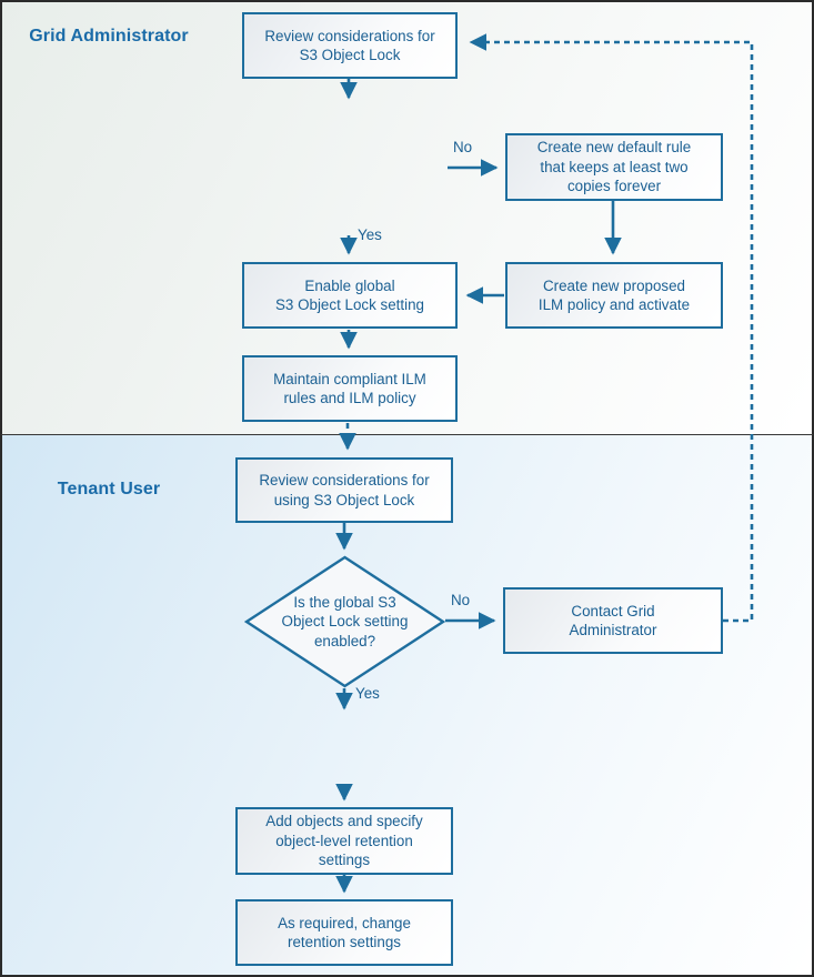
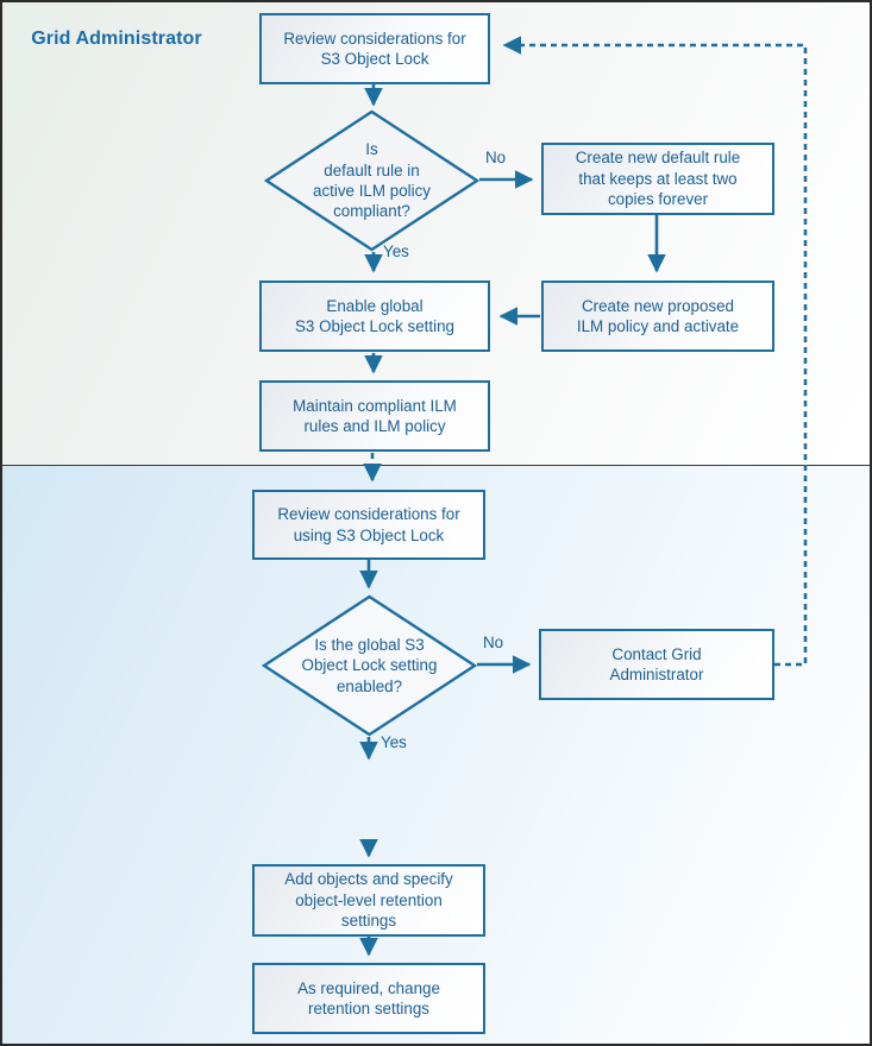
  Grid Administrator
- Tenant User
  Review considerations for
  S3 Object Lock
+ Is
+ default rule in
+ active ILM policy
+ compliant?
  Create new default rule
  that keeps at least two
  copies forever
  Create new proposed
  ILM policy and activate
  Enable global
  S3 Object Lock setting
  Maintain compliant ILM
  rules and ILM policy
  No
  Yes
  Review considerations for
  using S3 Object Lock
  Is the global S3
  Object Lock setting
  enabled?
  Contact Grid
  Administrator
  Add objects and specify
  object-level retention
  settings
  As required, change
  retention settings
  No
  Yes
